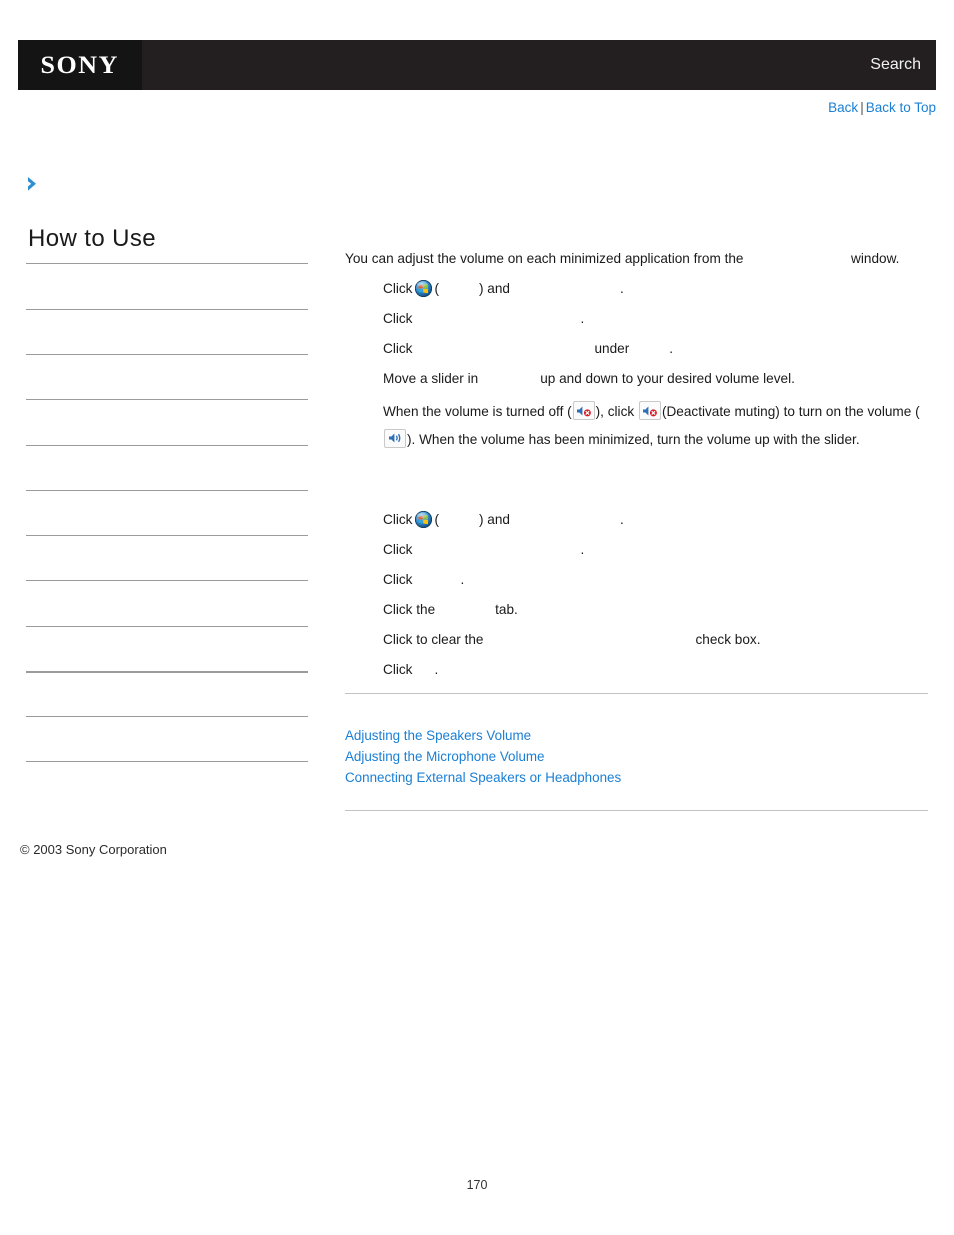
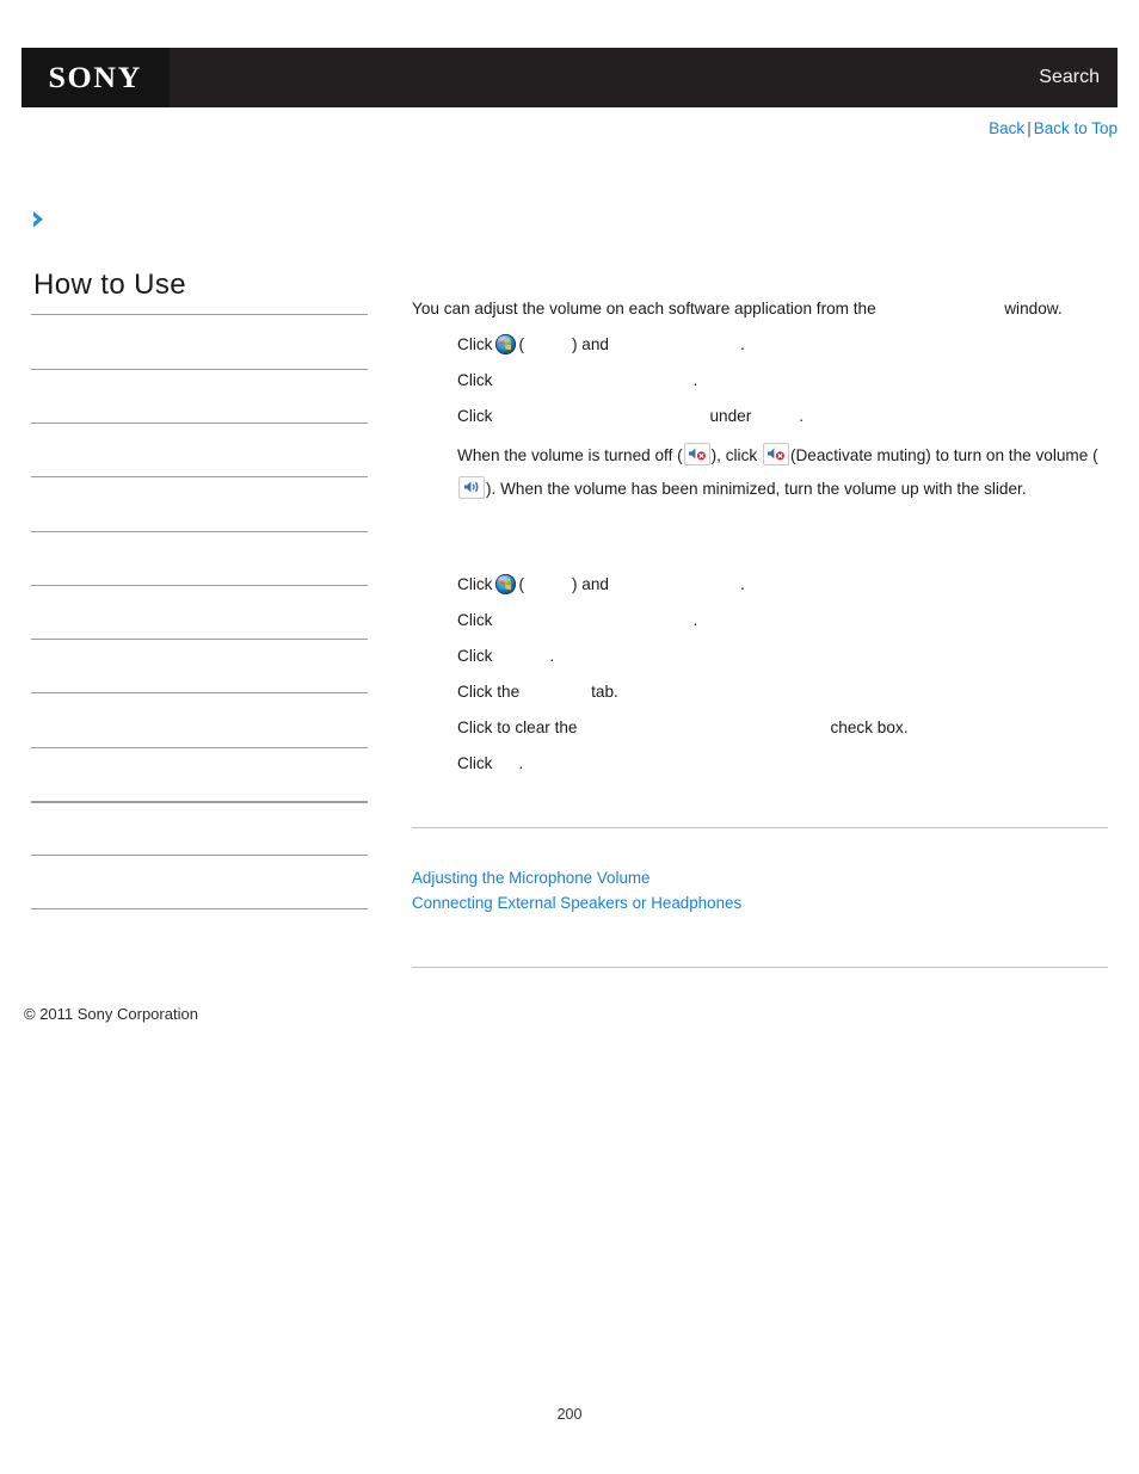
  SONY
  Search
  Back | Back to Top
  How to Use
- © 2003 Sony Corporation
+ © 2011 Sony Corporation
- You can adjust the volume on each minimized application from the window.
+ You can adjust the volume on each software application from the window.
  Click ( ) and .
  Click .
  Click under .
- Move a slider in up and down to your desired volume level.
  When the volume is turned off ( ), click (Deactivate muting) to turn on the volume (). When the volume has been minimized, turn the volume up with the slider.
  Click ( ) and .
  Click .
  Click .
  Click the tab.
  Click to clear the check box.
  Click .
- Adjusting the Speakers Volume
  Adjusting the Microphone Volume
  Connecting External Speakers or Headphones
- 170
+ 200
